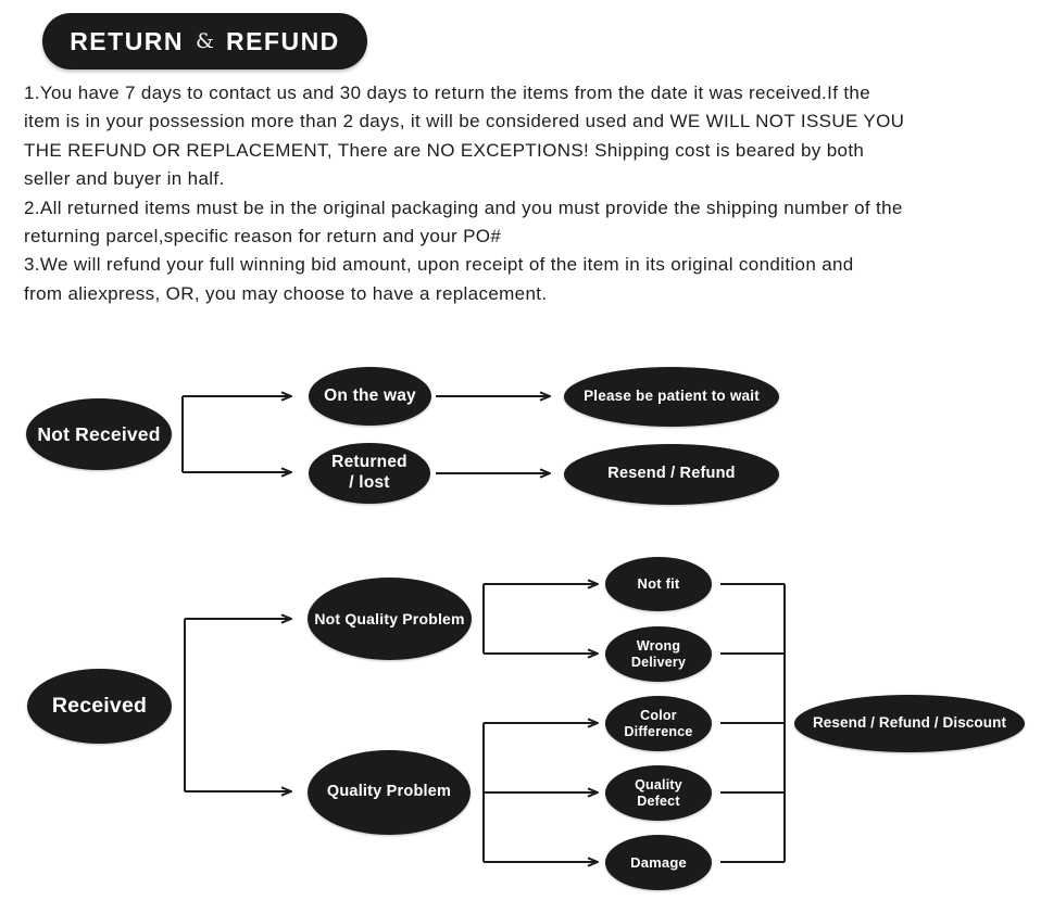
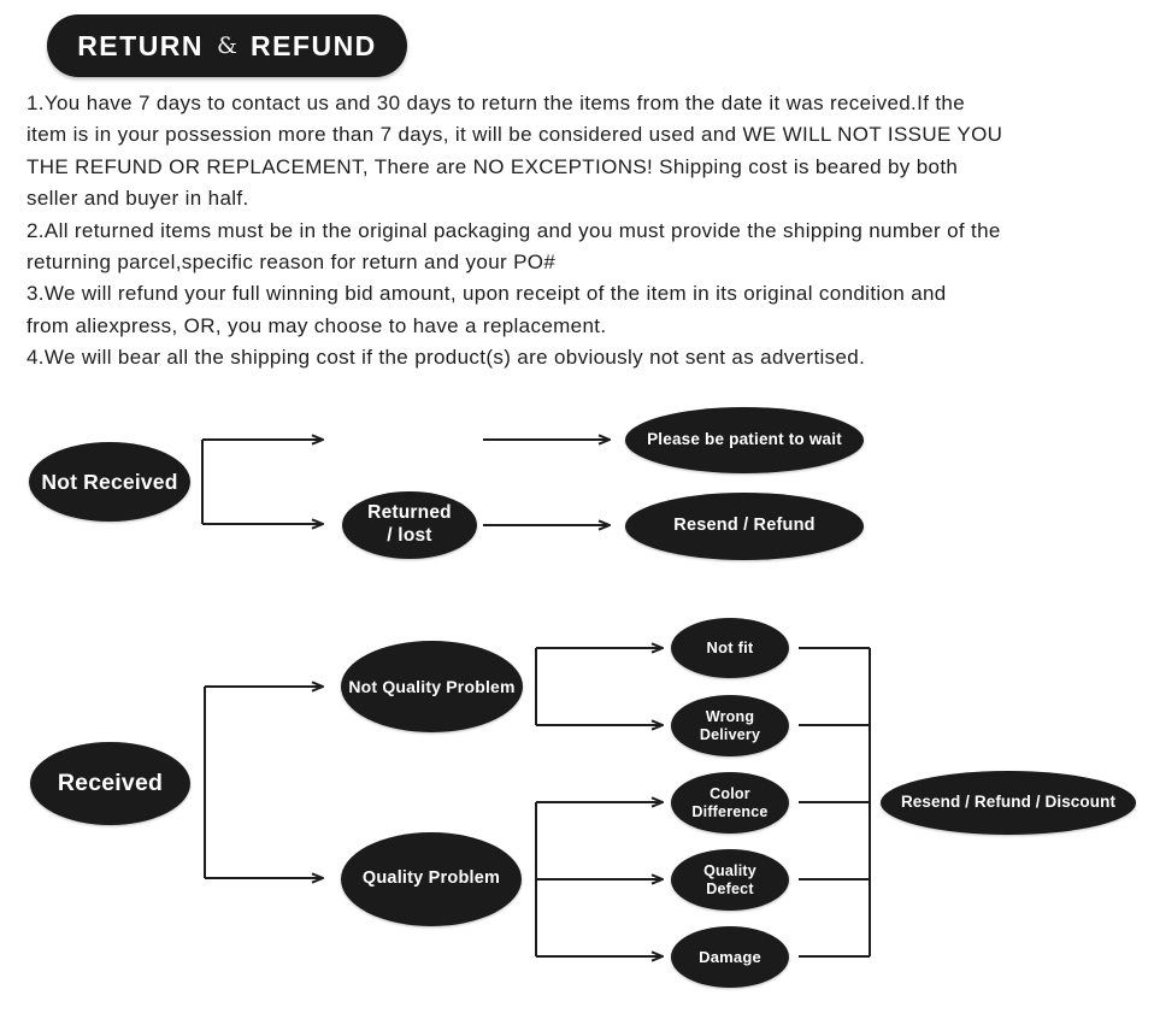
  RETURN
  &
  REFUND
  1.You have 7 days to contact us and 30 days to return the items from the date it was received.If the
- item is in your possession more than 2 days, it will be considered used and WE WILL NOT ISSUE YOU
+ item is in your possession more than 7 days, it will be considered used and WE WILL NOT ISSUE YOU
  THE REFUND OR REPLACEMENT, There are NO EXCEPTIONS! Shipping cost is beared by both
  seller and buyer in half.
  2.All returned items must be in the original packaging and you must provide the shipping number of the
  returning parcel,specific reason for return and your PO#
  3.We will refund your full winning bid amount, upon receipt of the item in its original condition and
  from aliexpress, OR, you may choose to have a replacement.
+ 4.We will bear all the shipping cost if the product(s) are obviously not sent as advertised.
  Not Received
- On the way
  Returned
  / lost
  Please be patient to wait
  Resend / Refund
  Received
  Not Quality Problem
  Quality Problem
  Not fit
  Wrong
  Delivery
  Color
  Difference
  Quality
  Defect
  Damage
  Resend / Refund / Discount
